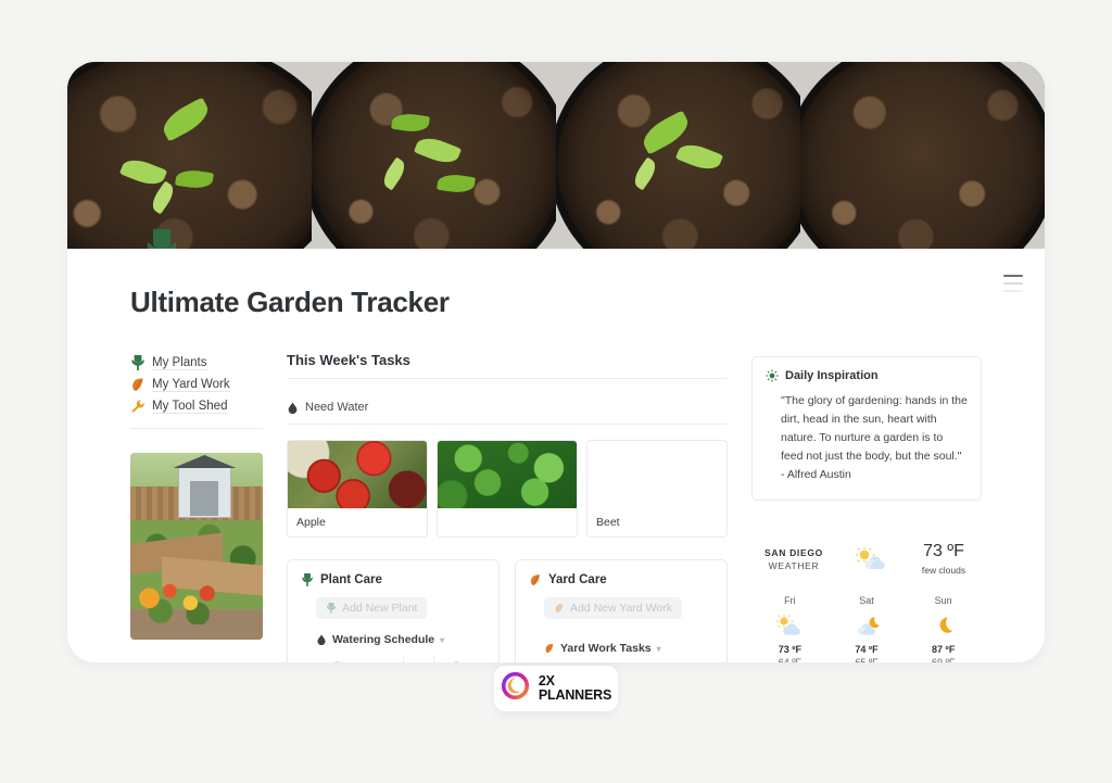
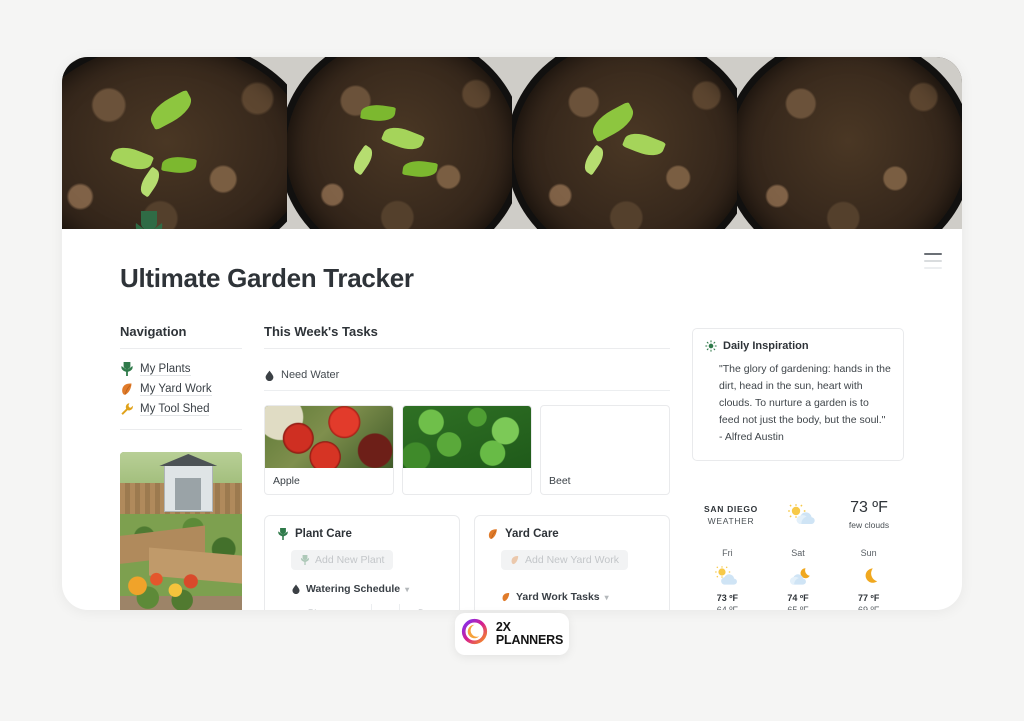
  Ultimate Garden Tracker
+ Navigation
  My Plants
  My Yard Work
  My Tool Shed
  This Week's Tasks
  Need Water
  Apple
  Beet
  Plant Care
  Add New Plant
  Watering Schedule
  ▾
  Yard Care
  Add New Yard Work
  Yard Work Tasks
  ▾
  Daily Inspiration
- "The glory of gardening: hands in the dirt, head in the sun, heart with nature. To nurture a garden is to feed not just the body, but the soul." - Alfred Austin
+ "The glory of gardening: hands in the dirt, head in the sun, heart with clouds. To nurture a garden is to feed not just the body, but the soul." - Alfred Austin
  SAN DIEGO
  WEATHER
  73 ºF
  few clouds
  Fri
  73 ºF
  Sat
  74 ºF
  Sun
- 87 ºF
+ 77 ºF
  2X
  PLANNERS
